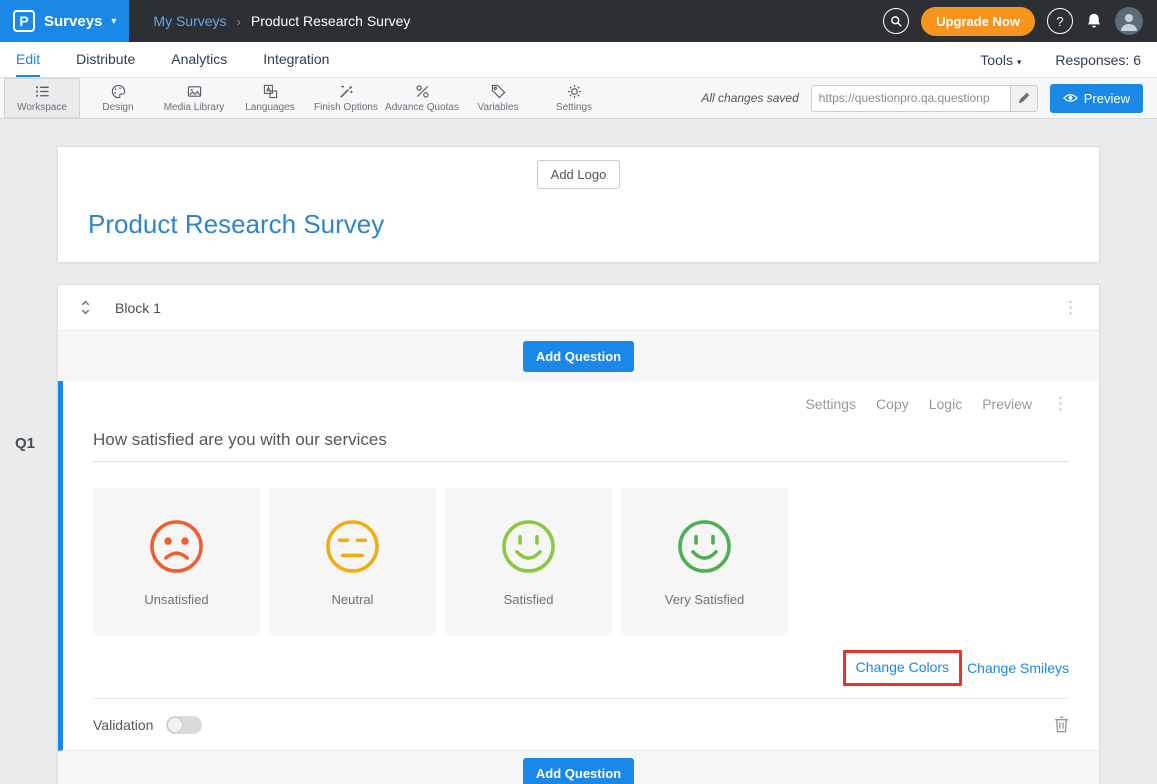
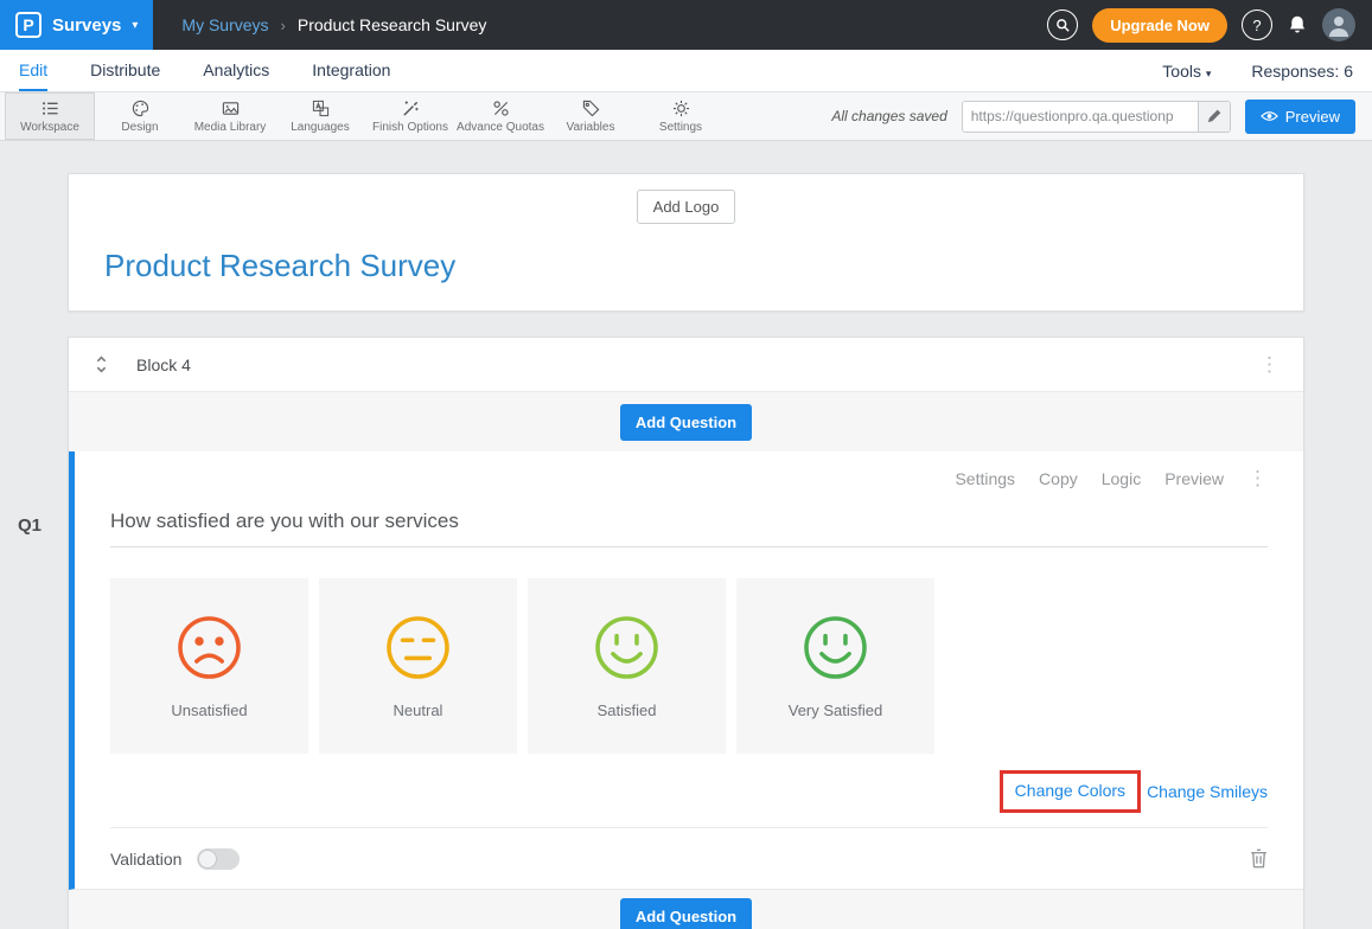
  P
  Surveys
  ▾
  My Surveys
  ›
  Product Research Survey
  Upgrade Now
  ?
  Edit
  Distribute
  Analytics
  Integration
  Tools ▾
  Responses: 6
  Workspace
  Design
  Media Library
  Languages
  Finish Options
  Advance Quotas
  Variables
  Settings
  All changes saved
  https://questionpro.qa.questionp
  Preview
  Add Logo
  Product Research Survey
  Q1
- Block 1
+ Block 4
  ⋮
  Add Question
  Settings
  Copy
  Logic
  Preview
  ⋮
  How satisfied are you with our services
  Unsatisfied
  Neutral
  Satisfied
  Very Satisfied
  Change Colors
  Change Smileys
  Validation
  Add Question
